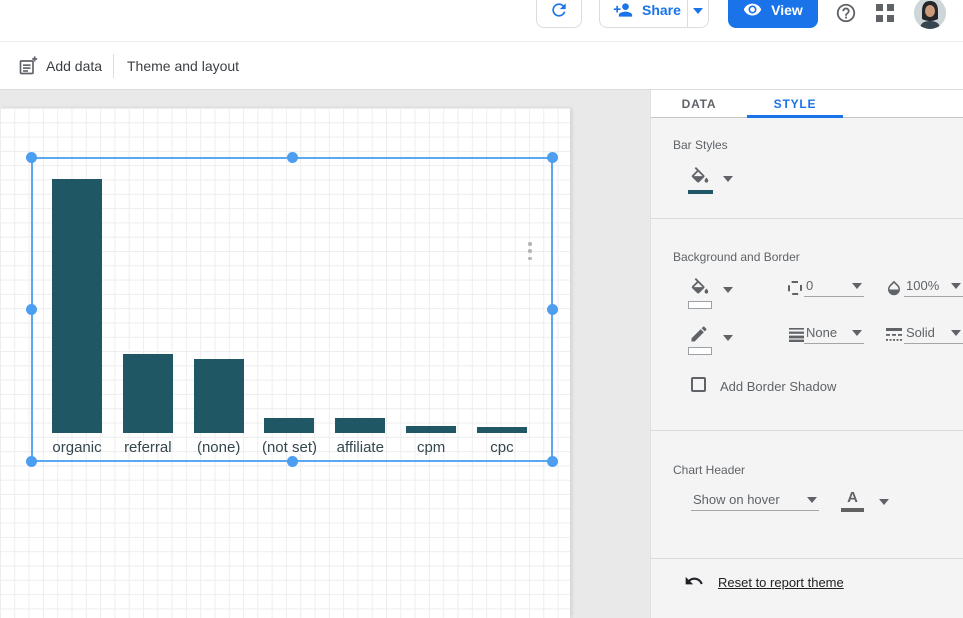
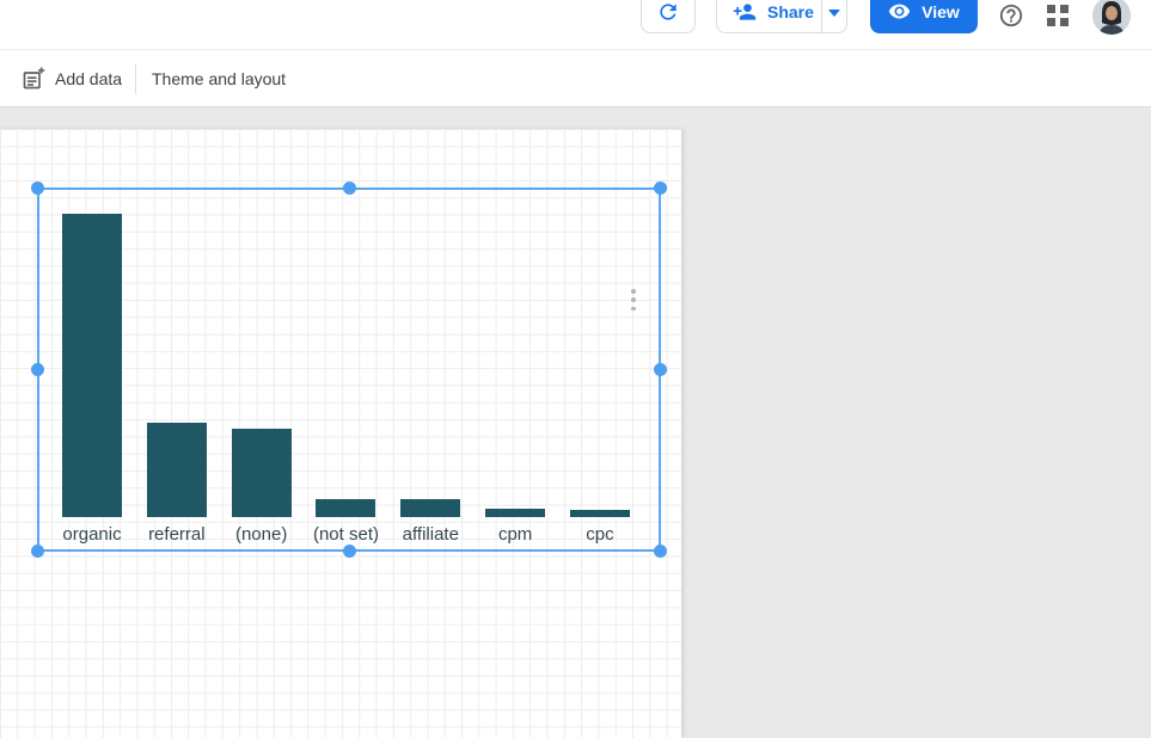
  Share
  View
  Add data
  Theme and layout
  organic
  referral
  (none)
  (not set)
  affiliate
  cpm
  cpc
- DATA
- STYLE
- Bar Styles
- Background and Border
- 0
- 100%
- None
- Solid
- Add Border Shadow
- Chart Header
- Show on hover
- A
- Reset to report theme
